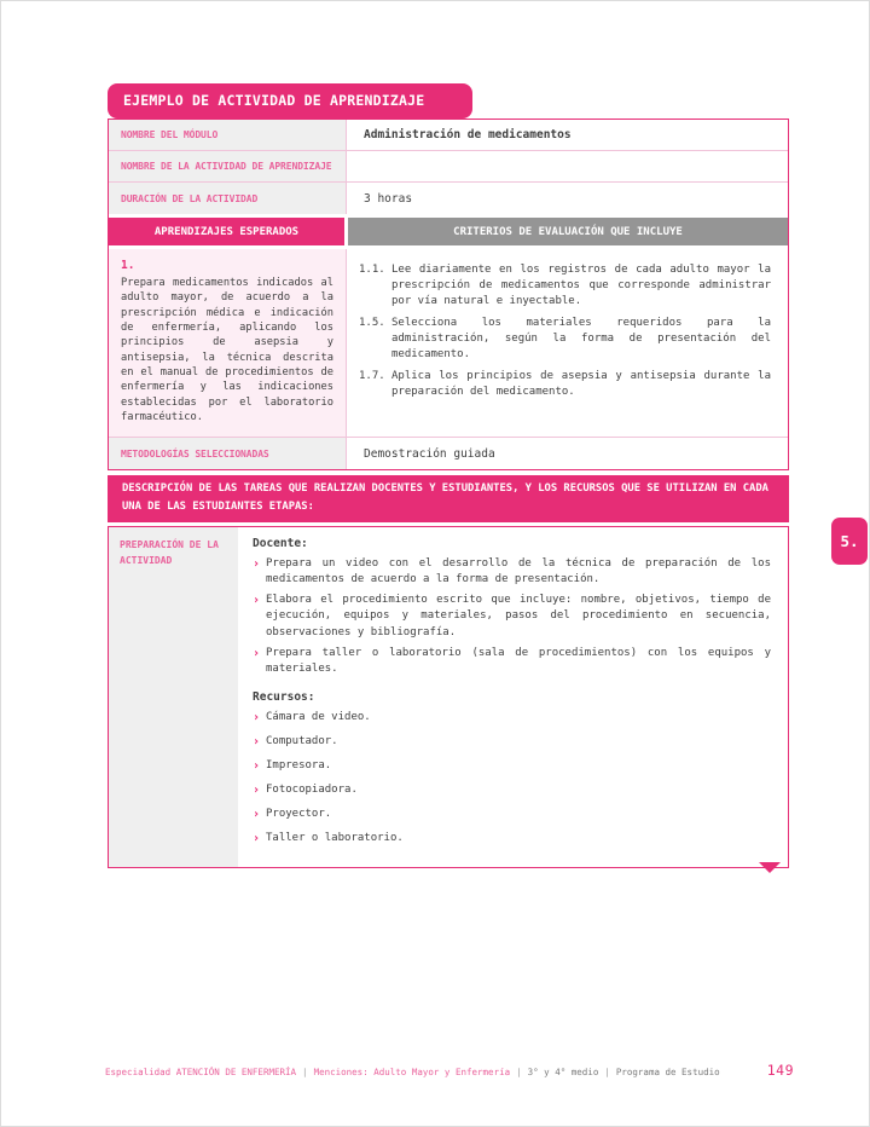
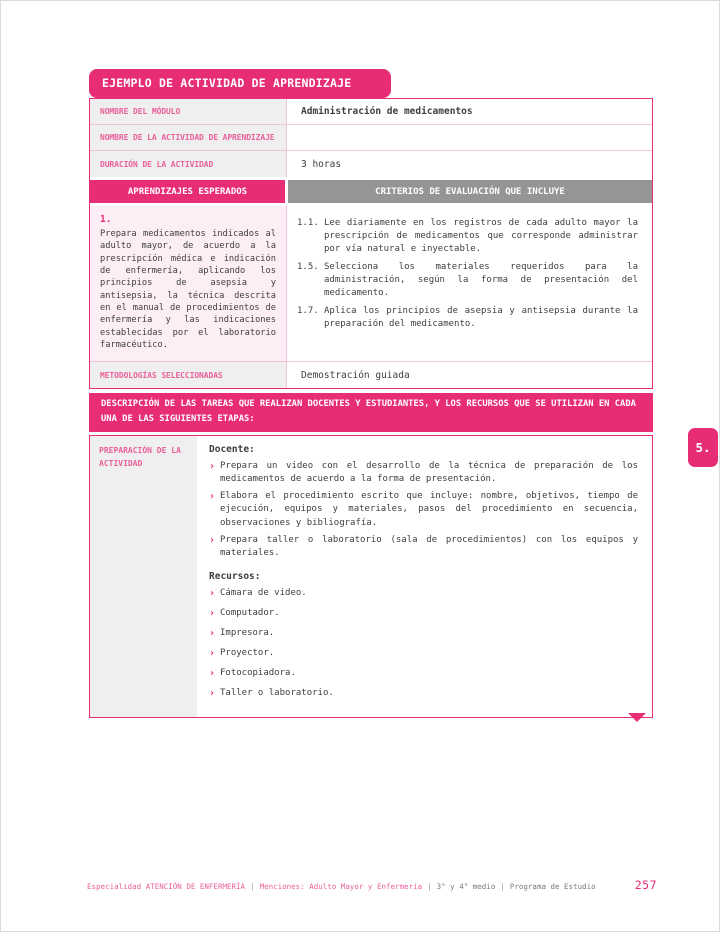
  EJEMPLO DE ACTIVIDAD DE APRENDIZAJE
  NOMBRE DEL MÓDULO
  Administración de medicamentos
  NOMBRE DE LA ACTIVIDAD DE APRENDIZAJE
  DURACIÓN DE LA ACTIVIDAD
  3 horas
  APRENDIZAJES ESPERADOS
  CRITERIOS DE EVALUACIÓN QUE INCLUYE
  1.
  Prepara medicamentos indicados al adulto mayor, de acuerdo a la prescripción médica e indicación de enfermería, aplicando los principios de asepsia y antisepsia, la técnica descrita en el manual de procedimientos de enfermería y las indicaciones establecidas por el laboratorio farmacéutico.
  1.1.
  Lee diariamente en los registros de cada adulto mayor la prescripción de medicamentos que corresponde administrar por vía natural e inyectable.
  1.5.
  Selecciona los materiales requeridos para la administración, según la forma de presentación del medicamento.
  1.7.
  Aplica los principios de asepsia y antisepsia durante la preparación del medicamento.
  METODOLOGÍAS SELECCIONADAS
  Demostración guiada
- DESCRIPCIÓN DE LAS TAREAS QUE REALIZAN DOCENTES Y ESTUDIANTES, Y LOS RECURSOS QUE SE UTILIZAN EN CADA UNA DE LAS ESTUDIANTES ETAPAS:
+ DESCRIPCIÓN DE LAS TAREAS QUE REALIZAN DOCENTES Y ESTUDIANTES, Y LOS RECURSOS QUE SE UTILIZAN EN CADA UNA DE LAS SIGUIENTES ETAPAS:
  PREPARACIÓN DE LA ACTIVIDAD
  Docente:
  ›
  Prepara un video con el desarrollo de la técnica de preparación de los medicamentos de acuerdo a la forma de presentación.
  ›
  Elabora el procedimiento escrito que incluye: nombre, objetivos, tiempo de ejecución, equipos y materiales, pasos del procedimiento en secuencia, observaciones y bibliografía.
  ›
  Prepara taller o laboratorio (sala de procedimientos) con los equipos y materiales.
  Recursos:
  ›
  Cámara de video.
  ›
  Computador.
  ›
  Impresora.
  ›
- Fotocopiadora.
+ Proyector.
  ›
- Proyector.
+ Fotocopiadora.
  ›
  Taller o laboratorio.
  5.
  Especialidad ATENCIÓN DE ENFERMERÍA
  |
  Menciones: Adulto Mayor y Enfermería
  |
  3° y 4° medio
  |
  Programa de Estudio
- 149
+ 257
